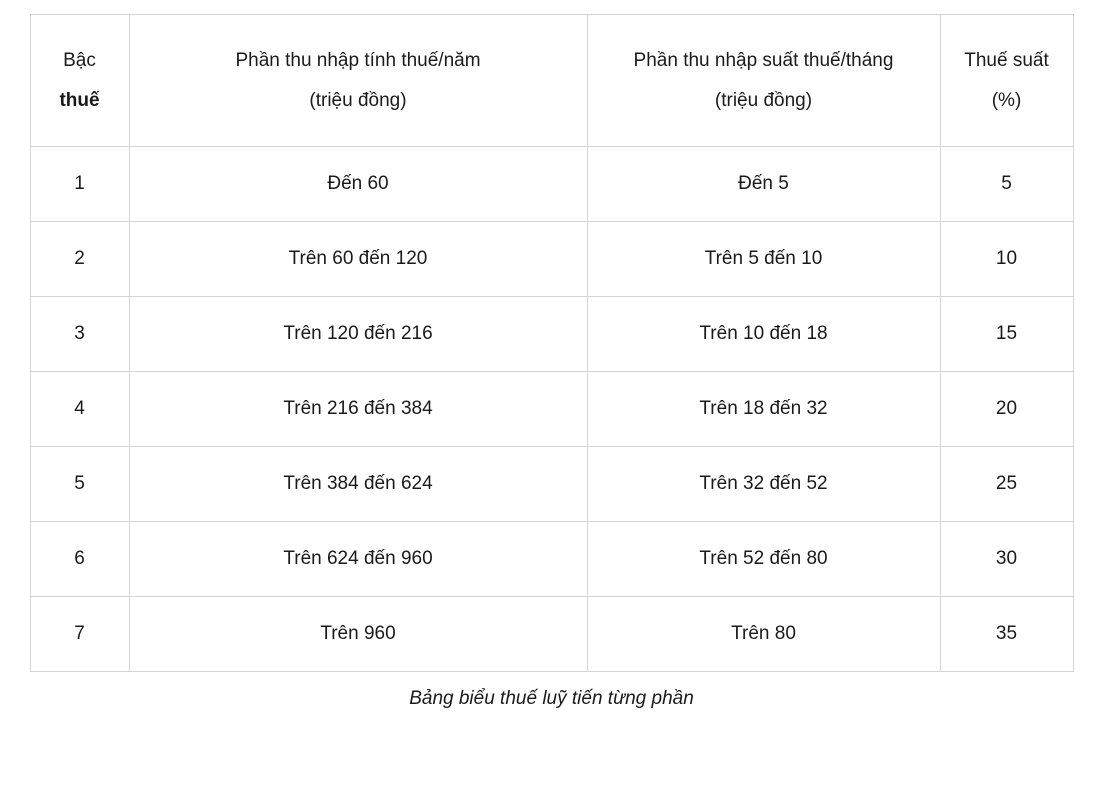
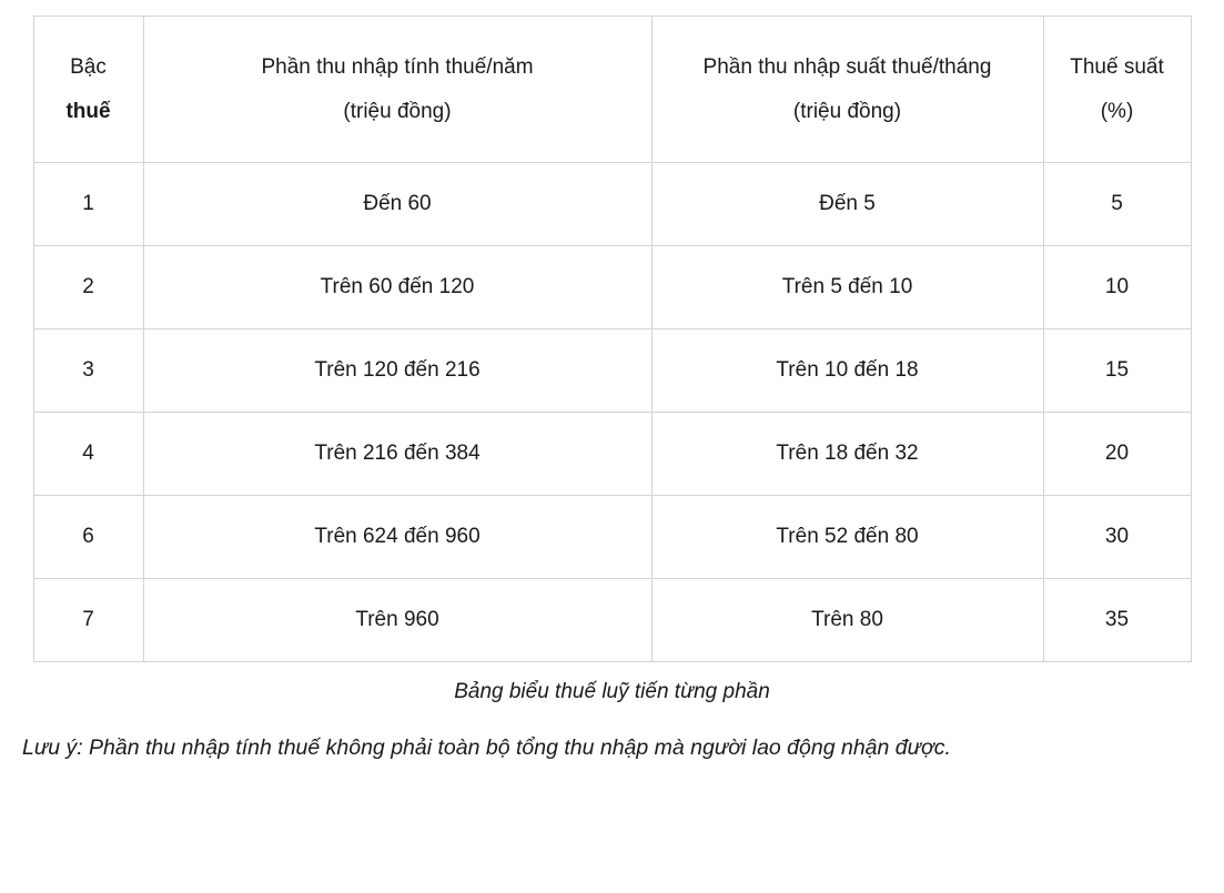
  Bậc thuế	Phần thu nhập tính thuế/năm (triệu đồng)	Phần thu nhập suất thuế/tháng (triệu đồng)	Thuế suất (%)
  1	Đến 60	Đến 5	5
  2	Trên 60 đến 120	Trên 5 đến 10	10
  3	Trên 120 đến 216	Trên 10 đến 18	15
  4	Trên 216 đến 384	Trên 18 đến 32	20
- 5	Trên 384 đến 624	Trên 32 đến 52	25
  6	Trên 624 đến 960	Trên 52 đến 80	30
  7	Trên 960	Trên 80	35
  Bảng biểu thuế luỹ tiến từng phần
+ Lưu ý: Phần thu nhập tính thuế không phải toàn bộ tổng thu nhập mà người lao động nhận được.
